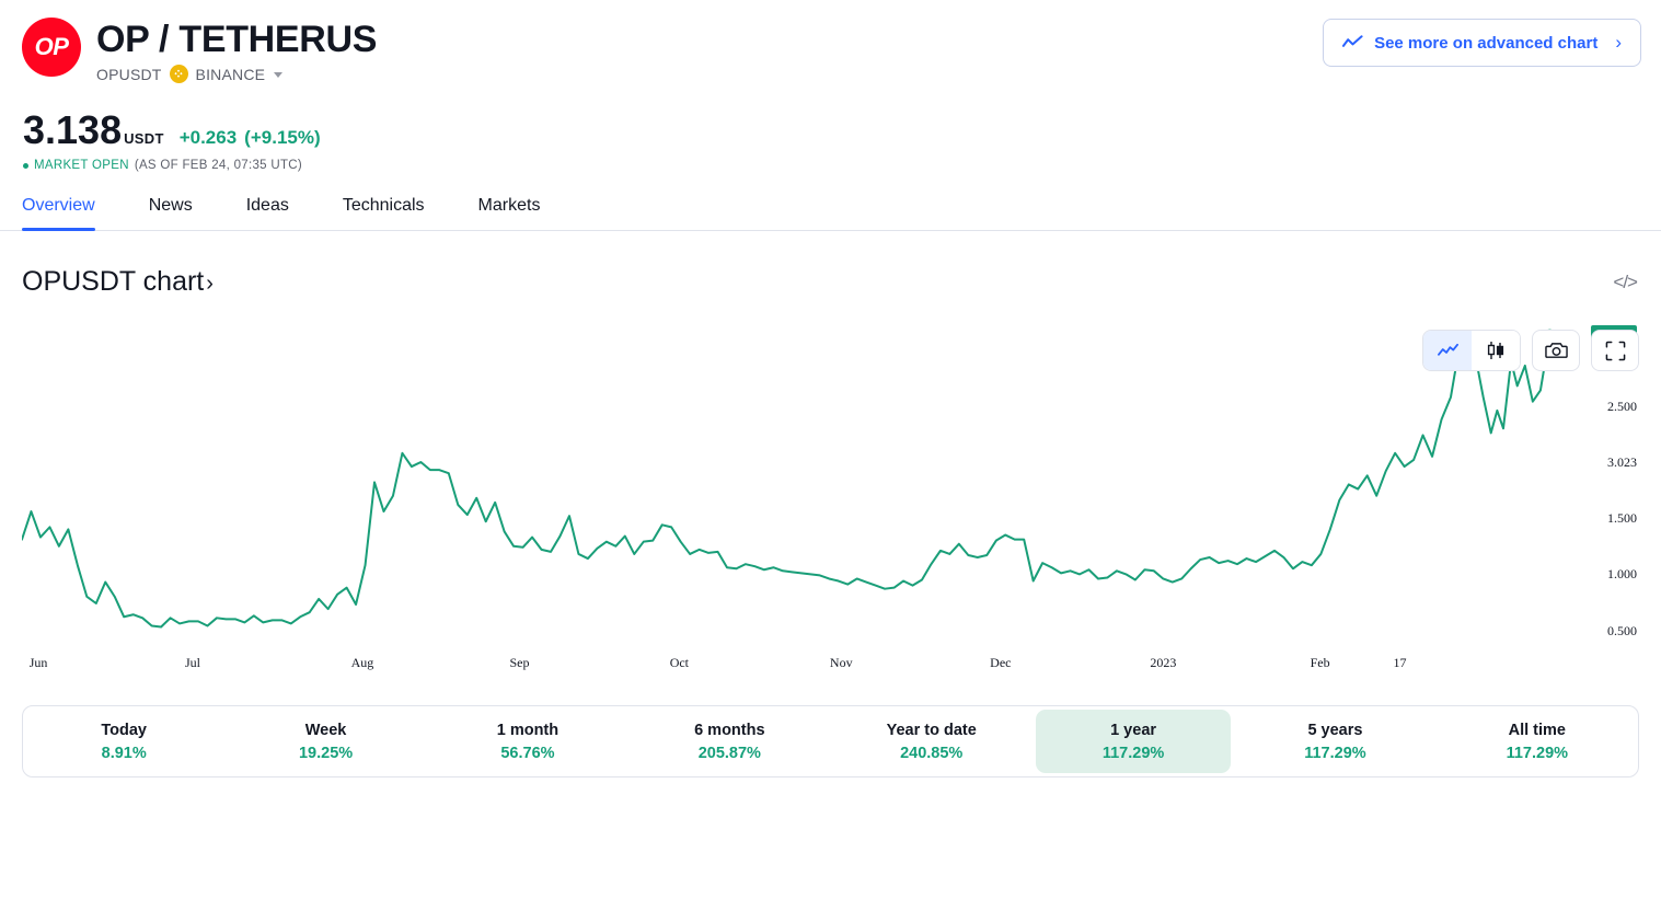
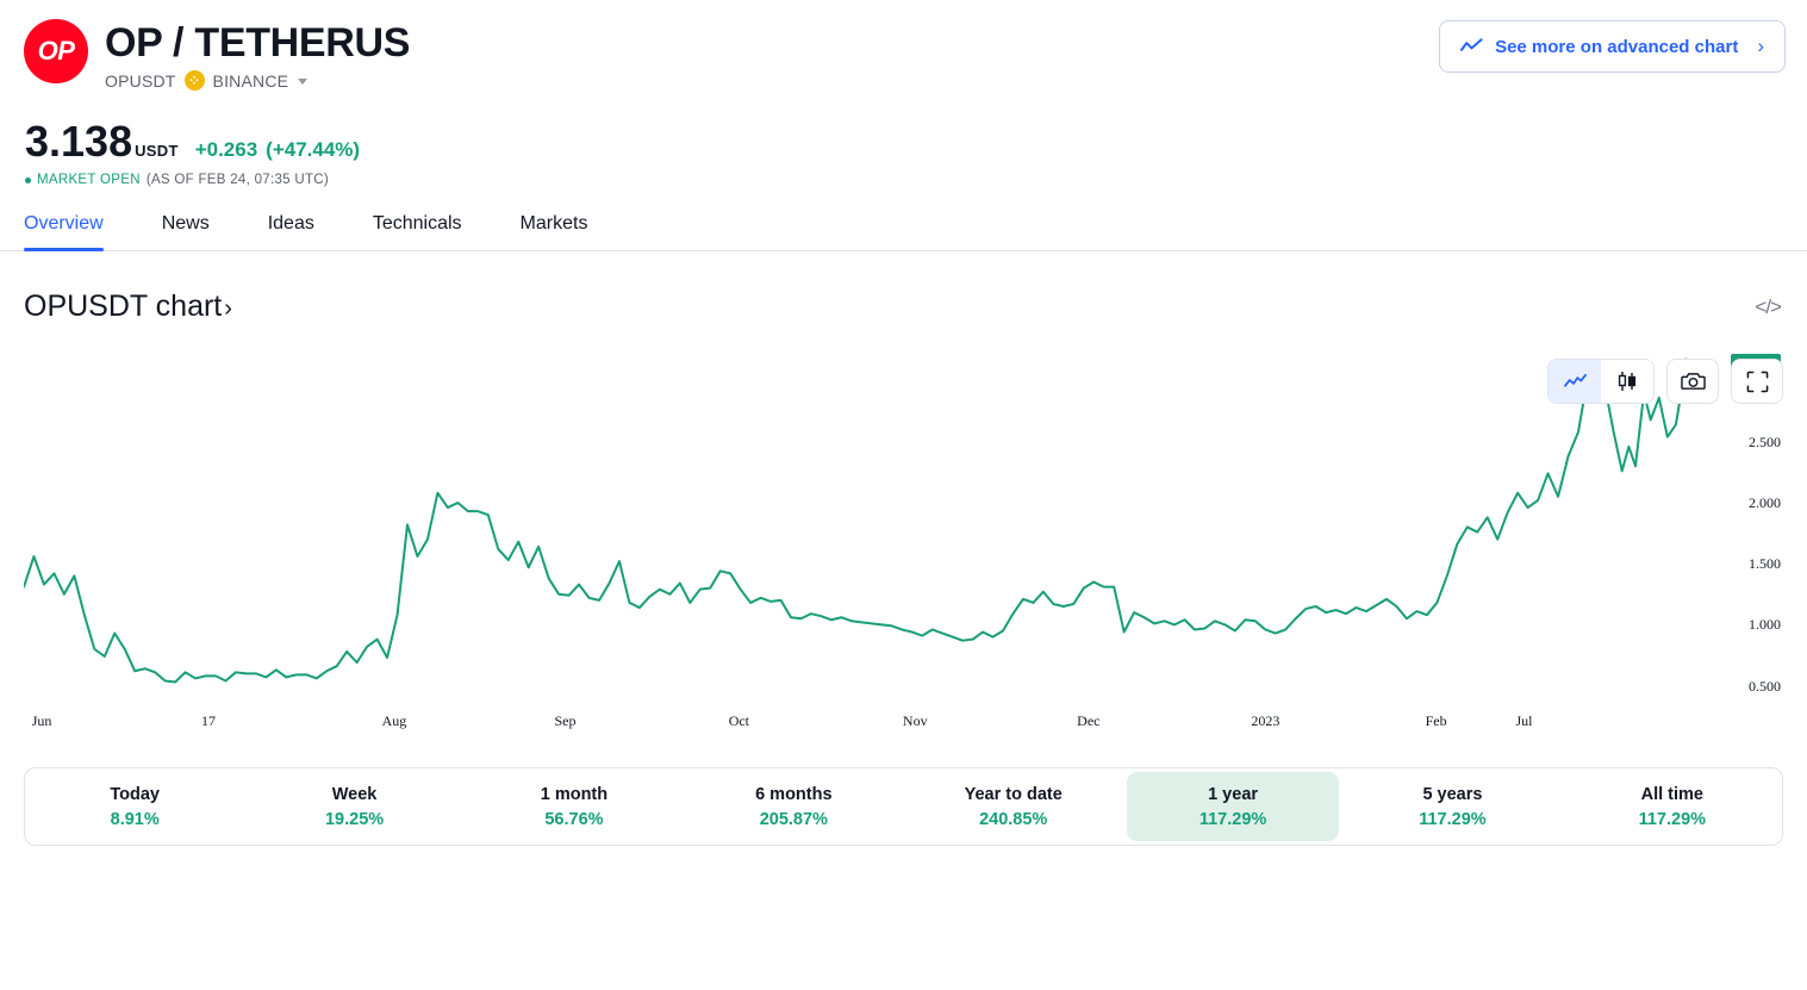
  OP
  OP / TETHERUS
  OPUSDT
  BINANCE
  See more on advanced chart
  ›
  3.138
  USDT
  +0.263
- (+9.15%)
+ (+47.44%)
  MARKET OPEN
  (AS OF FEB 24, 07:35 UTC)
  Overview
  News
  Ideas
  Technicals
  Markets
  OPUSDT chart›
  </>
  2.500
- 3.023
+ 2.000
  1.500
  1.000
  0.500
  Jun
- Jul
+ 17
  Aug
  Sep
  Oct
  Nov
  Dec
  2023
  Feb
- 17
+ Jul
  Today
  8.91%
  Week
  19.25%
  1 month
  56.76%
  6 months
  205.87%
  Year to date
  240.85%
  1 year
  117.29%
  5 years
  117.29%
  All time
  117.29%
